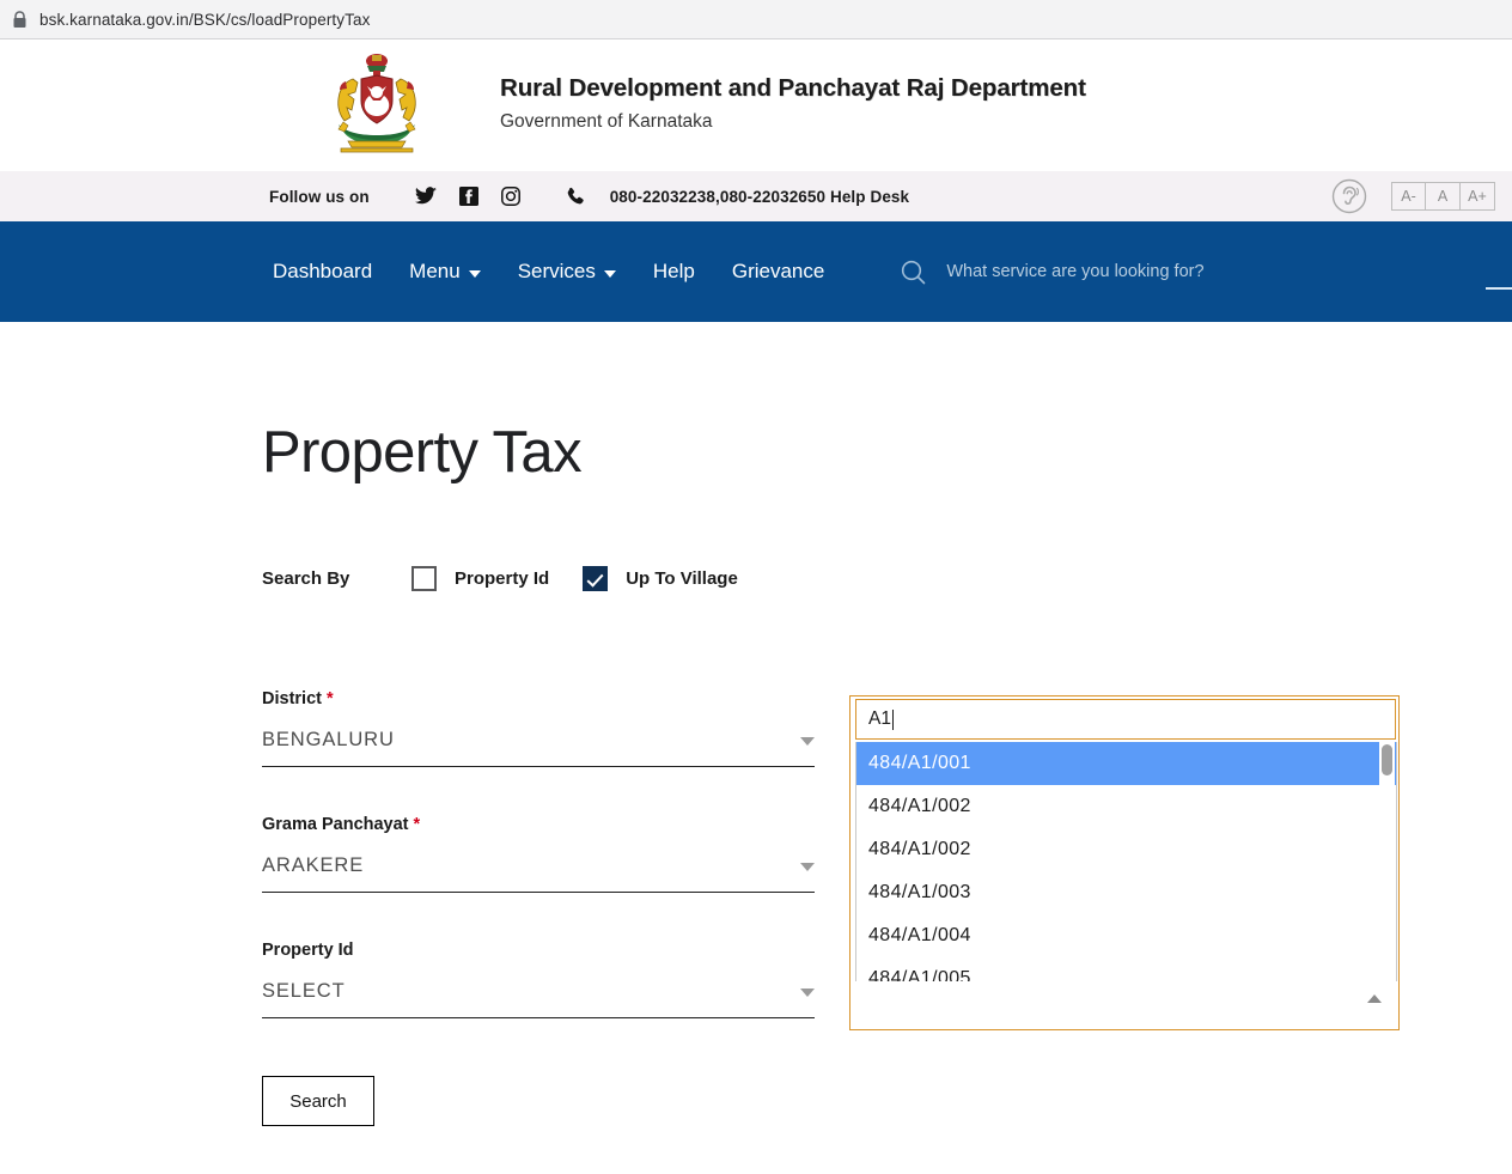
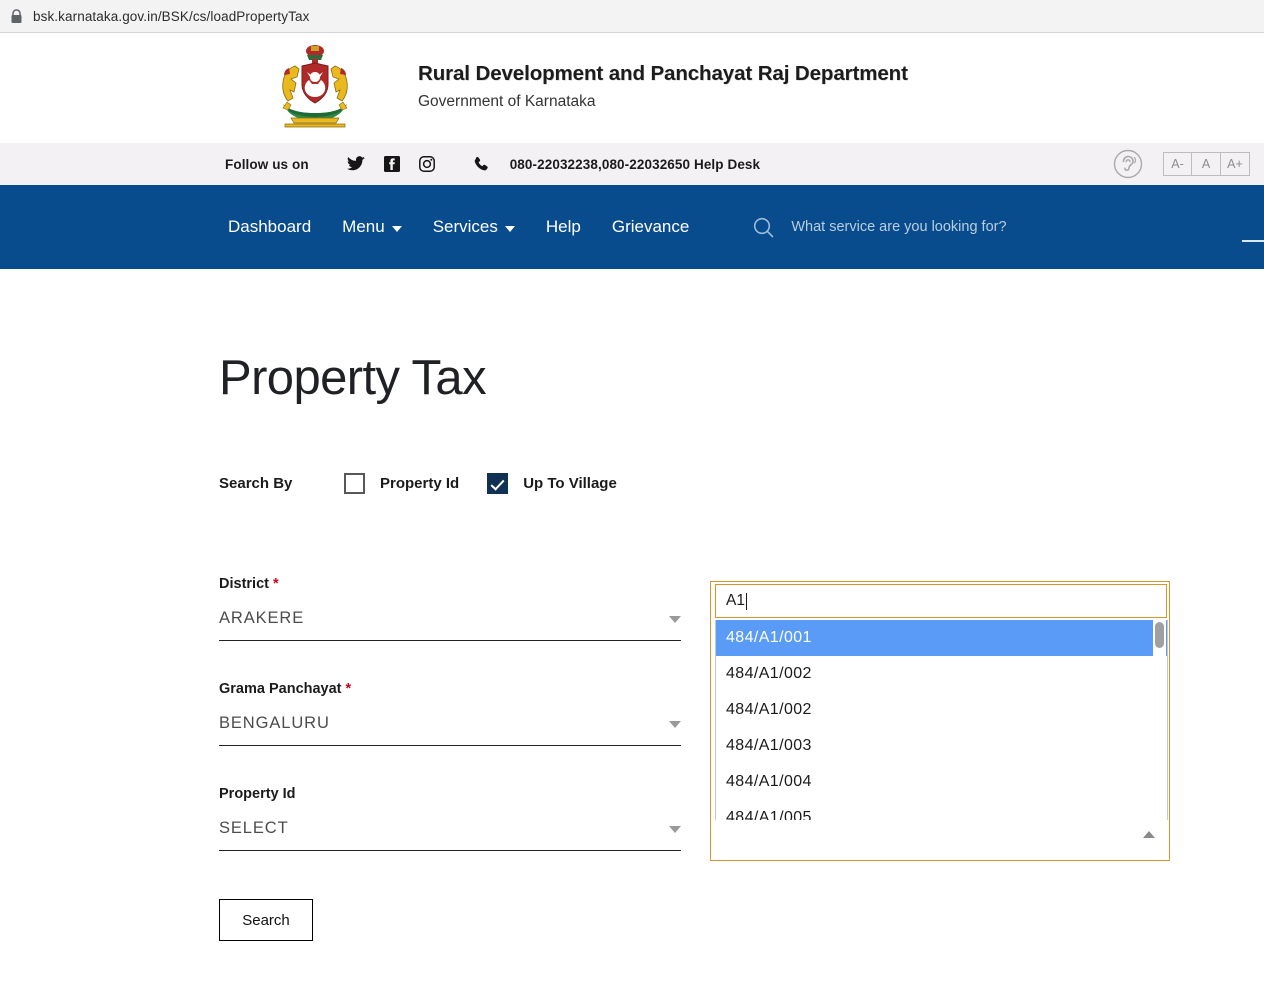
  bsk.karnataka.gov.in/BSK/cs/loadPropertyTax
  Rural Development and Panchayat Raj Department
  Government of Karnataka
  Follow us on
  080-22032238,080-22032650 Help Desk
  A-
  A
  A+
  Dashboard
  Menu
  Services
  Help
  Grievance
  What service are you looking for?
  Property Tax
  Search By
  Property Id
  Up To Village
  District *
- BENGALURU
+ ARAKERE
  Grama Panchayat *
- ARAKERE
+ BENGALURU
  Property Id
  SELECT
  Search
  A1
  484/A1/001
  484/A1/002
  484/A1/002
  484/A1/003
  484/A1/004
  484/A1/005
